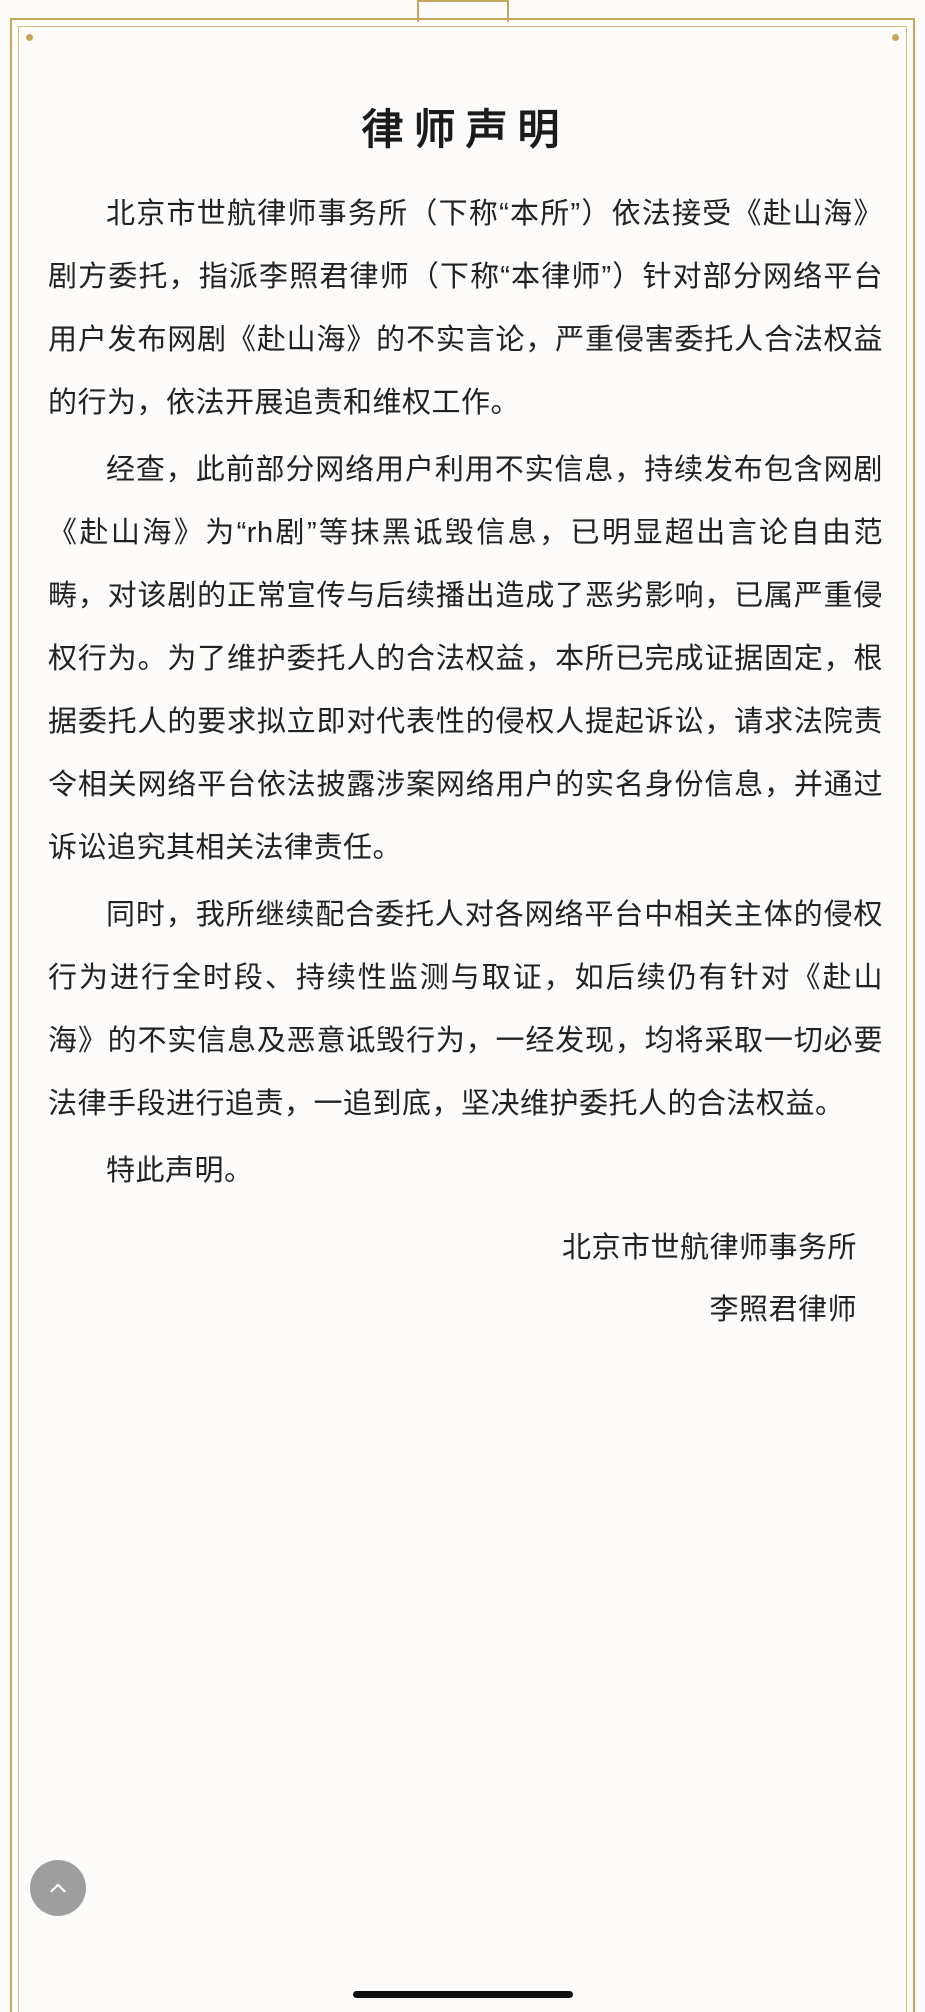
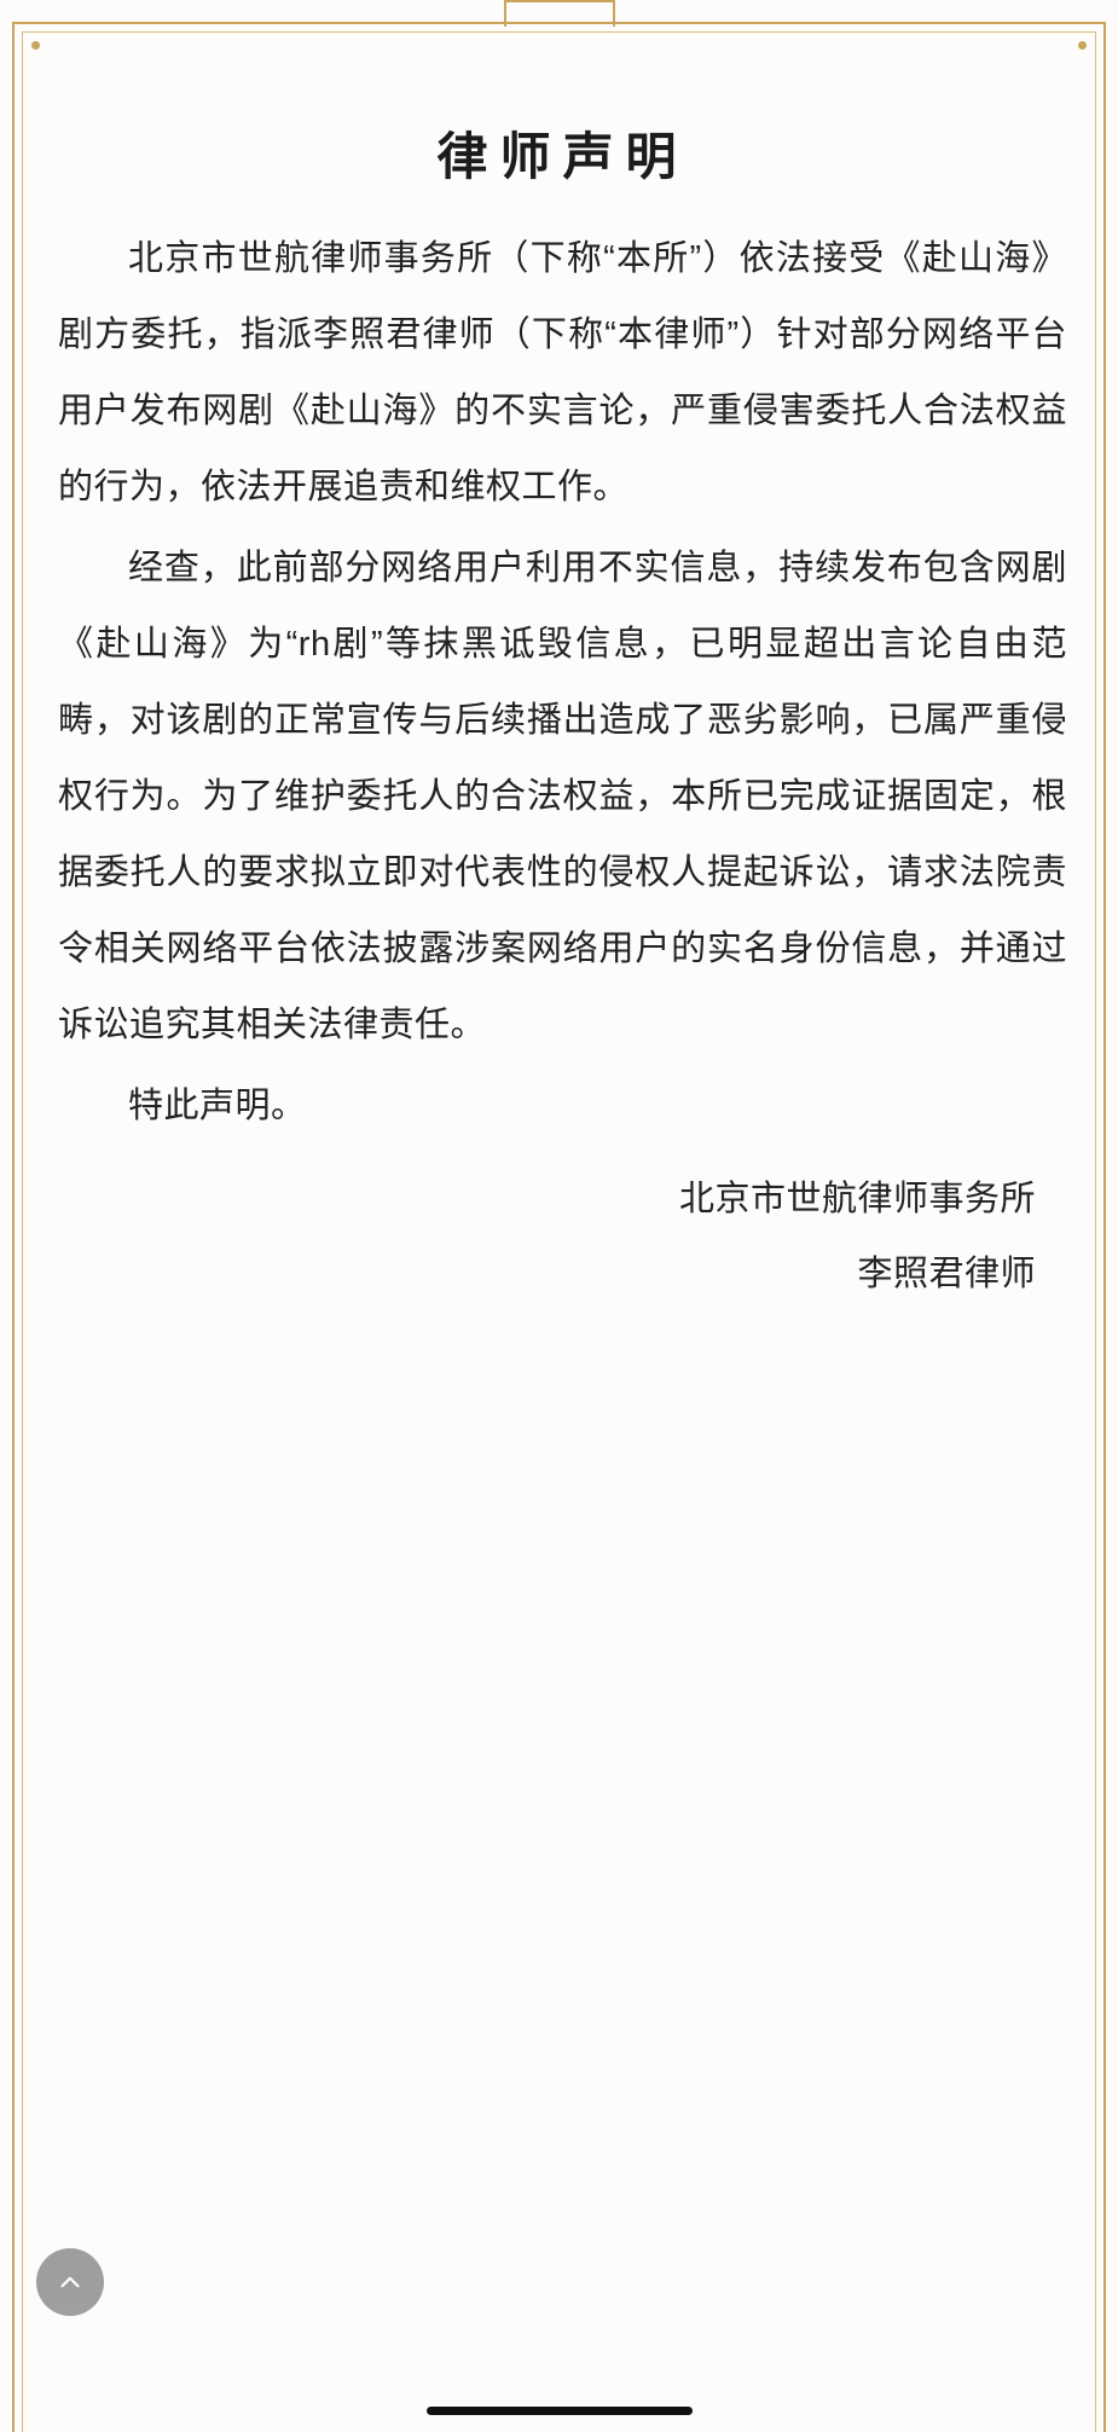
  律师声明
  北京市世航律师事务所（下称“本所”）依法接受《赴山海》剧方委托，指派李照君律师（下称“本律师”）针对部分网络平台用户发布网剧《赴山海》的不实言论，严重侵害委托人合法权益的行为，依法开展追责和维权工作。
  经查，此前部分网络用户利用不实信息，持续发布包含网剧《赴山海》为“rh剧”等抹黑诋毁信息，已明显超出言论自由范畴，对该剧的正常宣传与后续播出造成了恶劣影响，已属严重侵权行为。为了维护委托人的合法权益，本所已完成证据固定，根据委托人的要求拟立即对代表性的侵权人提起诉讼，请求法院责令相关网络平台依法披露涉案网络用户的实名身份信息，并通过诉讼追究其相关法律责任。
- 同时，我所继续配合委托人对各网络平台中相关主体的侵权行为进行全时段、持续性监测与取证，如后续仍有针对《赴山海》的不实信息及恶意诋毁行为，一经发现，均将采取一切必要法律手段进行追责，一追到底，坚决维护委托人的合法权益。
  特此声明。
  北京市世航律师事务所
  李照君律师
